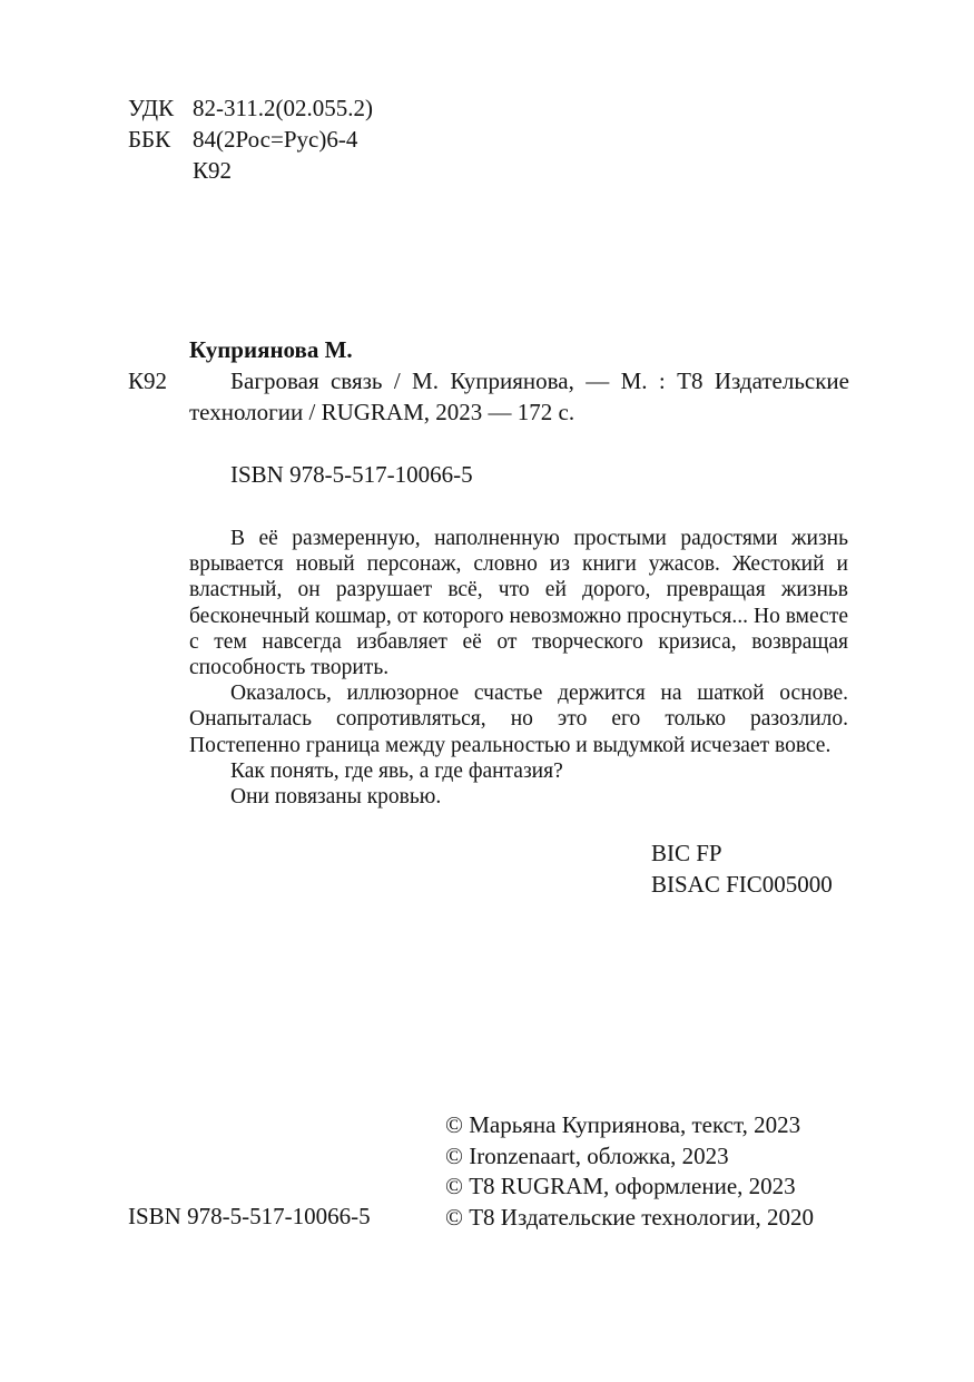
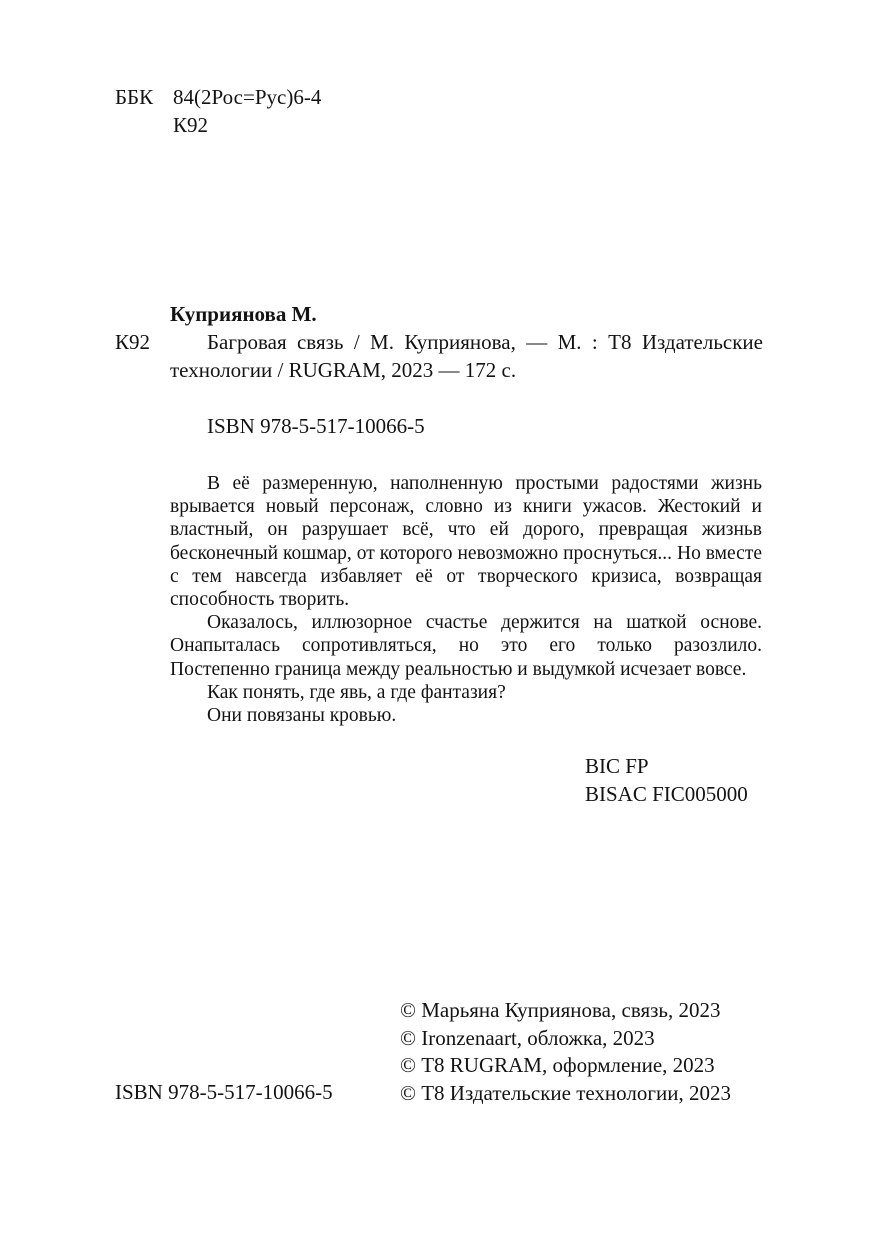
- УДК
- 82-311.2(02.055.2)
  ББК
  84(2Рос=Рус)6-4
  К92
  Куприянова М.
  К92
  Багровая связь / М. Куприянова, — М. : Т8 Издательские технологии / RUGRAM, 2023 — 172 с.
  ISBN 978-5-517-10066-5
  В её размеренную, наполненную простыми радостями жизнь врывается новый персонаж, словно из книги ужасов. Жестокий и властный, он разрушает всё, что ей дорого, превращая жизньв бесконечный кошмар, от которого невозможно проснуться... Но вместе с тем навсегда избавляет её от творческого кризиса, возвращая способность творить.
  Оказалось, иллюзорное счастье держится на шаткой основе. Онапыталась сопротивляться, но это его только разозлило. Постепенно граница между реальностью и выдумкой исчезает вовсе.
  Как понять, где явь, а где фантазия?
  Они повязаны кровью.
  BIC FP
  BISAC FIC005000
- © Марьяна Куприянова, текст, 2023
+ © Марьяна Куприянова, связь, 2023
  © Ironzenaart, обложка, 2023
  © Т8 RUGRAM, оформление, 2023
- © Т8 Издательские технологии, 2020
+ © Т8 Издательские технологии, 2023
  ISBN 978-5-517-10066-5
